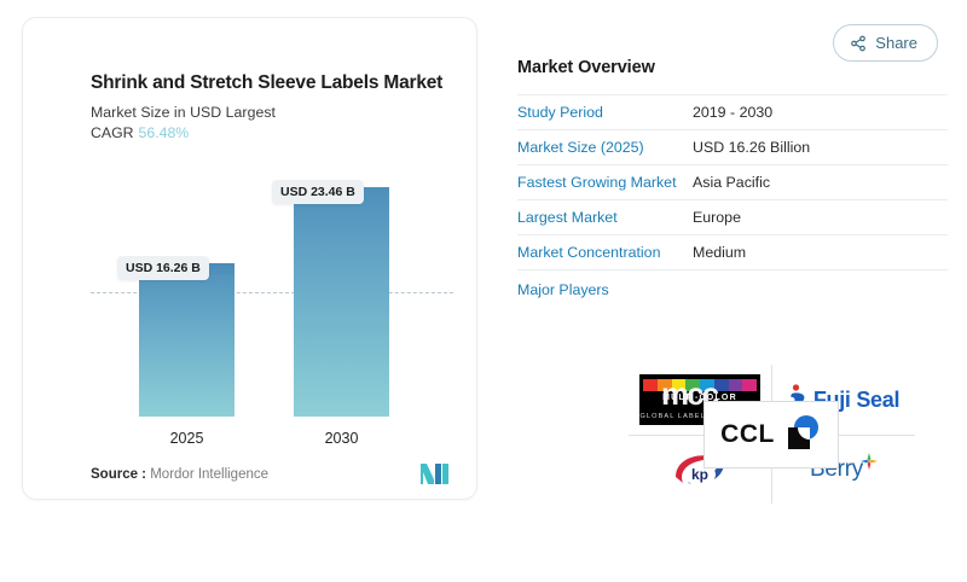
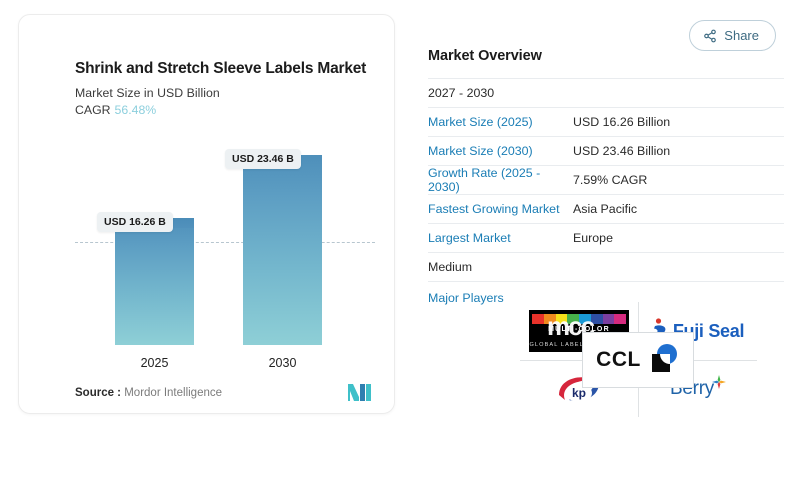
  Share
  Shrink and Stretch Sleeve Labels Market
- Market Size in USD Largest
+ Market Size in USD Billion
  CAGR 56.48%
  USD 16.26 B
  USD 23.46 B
  2025
  2030
  Source : Mordor Intelligence
  Market Overview
- Study Period
- 2019 - 2030
+ 2027 - 2030
  Market Size (2025)
  USD 16.26 Billion
+ Market Size (2030)
+ USD 23.46 Billion
+ Growth Rate (2025 - 2030)
+ 7.59% CAGR
  Fastest Growing Market
  Asia Pacific
  Largest Market
  Europe
- Market Concentration
  Medium
  Major Players
  mcc
  Fuji Seal
  kp
  Berry
  CCL
